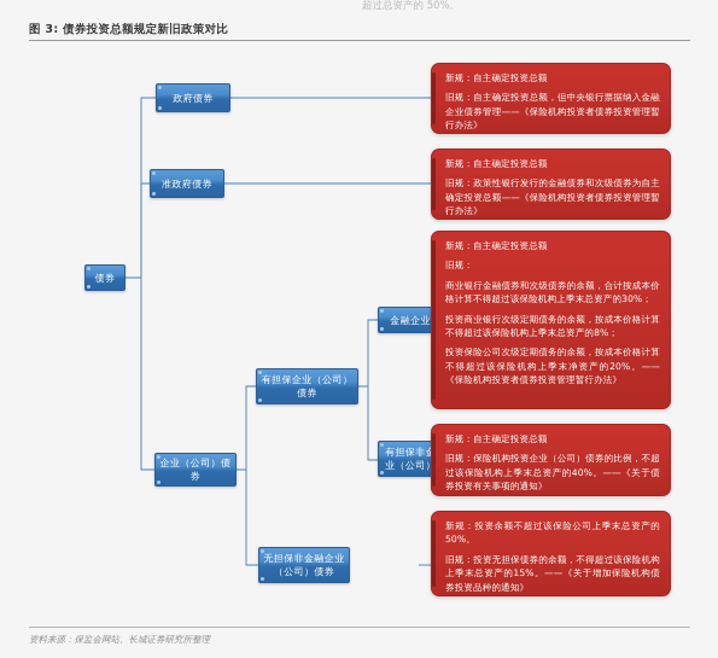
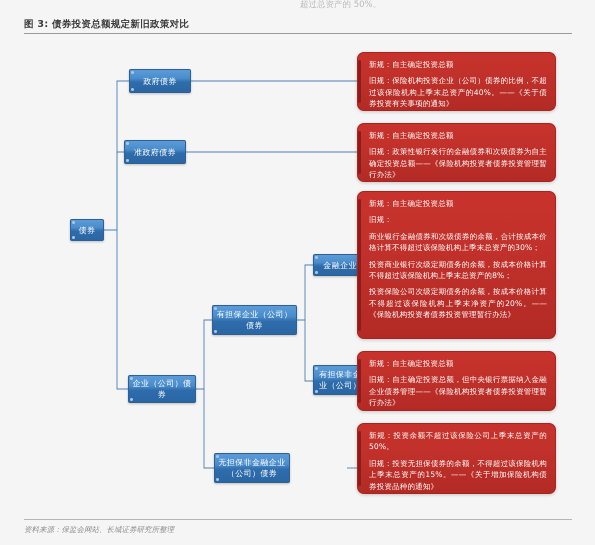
  超过总资产的 50%。
  图 3: 债券投资总额规定新旧政策对比
  债券
  政府债券
  准政府债券
  企业（公司）债券
  有担保企业（公司）债券
  无担保非金融企业（公司）债券
  新规：自主确定投资总额
- 旧规：自主确定投资总额，但中央银行票据纳入金融企业债券管理——《保险机构投资者债券投资管理暂行办法》
+ 旧规：保险机构投资企业（公司）债券的比例，不超过该保险机构上季末总资产的40%。——《关于债券投资有关事项的通知》
  新规：自主确定投资总额
  旧规：政策性银行发行的金融债券和次级债券为自主确定投资总额——《保险机构投资者债券投资管理暂行办法》
  新规：自主确定投资总额
  旧规：
  商业银行金融债券和次级债券的余额，合计按成本价格计算不得超过该保险机构上季末总资产的30%；
  投资商业银行次级定期债务的余额，按成本价格计算不得超过该保险机构上季末总资产的8%；
  投资保险公司次级定期债务的余额，按成本价格计算不得超过该保险机构上季末净资产的20%。——《保险机构投资者债券投资管理暂行办法》
  新规：自主确定投资总额
- 旧规：保险机构投资企业（公司）债券的比例，不超过该保险机构上季末总资产的40%。——《关于债券投资有关事项的通知》
+ 旧规：自主确定投资总额，但中央银行票据纳入金融企业债券管理——《保险机构投资者债券投资管理暂行办法》
  新规：投资余额不超过该保险公司上季末总资产的50%。
  旧规：投资无担保债券的余额，不得超过该保险机构上季末总资产的15%。——《关于增加保险机构债券投资品种的通知》
  资料来源：保监会网站、长城证券研究所整理
